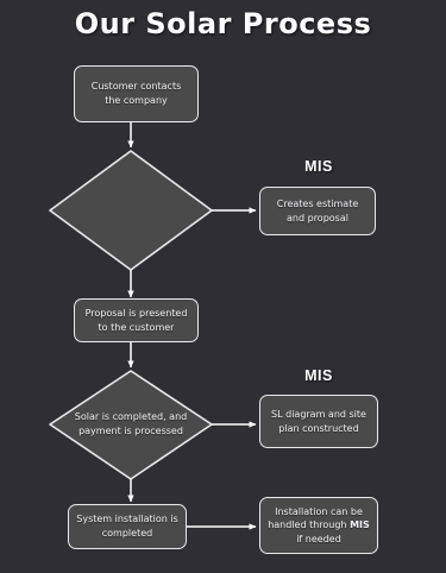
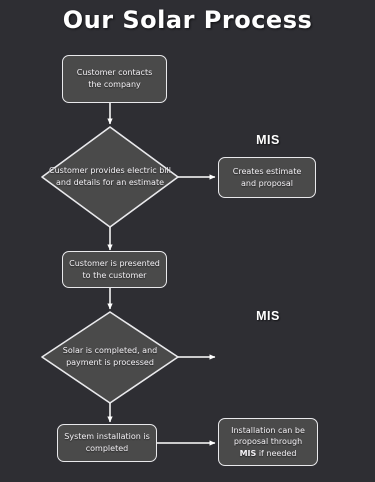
  Our Solar Process
  Customer contacts the company
+ Customer provides electric bill and details for an estimate
  MIS
  Creates estimate and proposal
- Proposal is presented to the customer
+ Customer is presented to the customer
  Solar is completed, and payment is processed
  MIS
- SL diagram and site plan constructed
  System installation is completed
- Installation can be handled through MIS if needed
+ Installation can be proposal through MIS if needed
